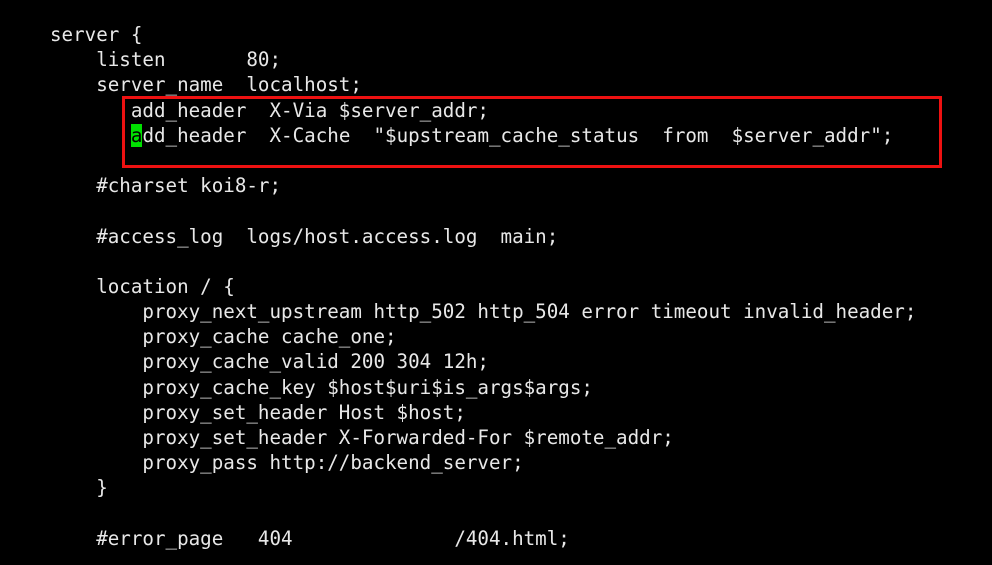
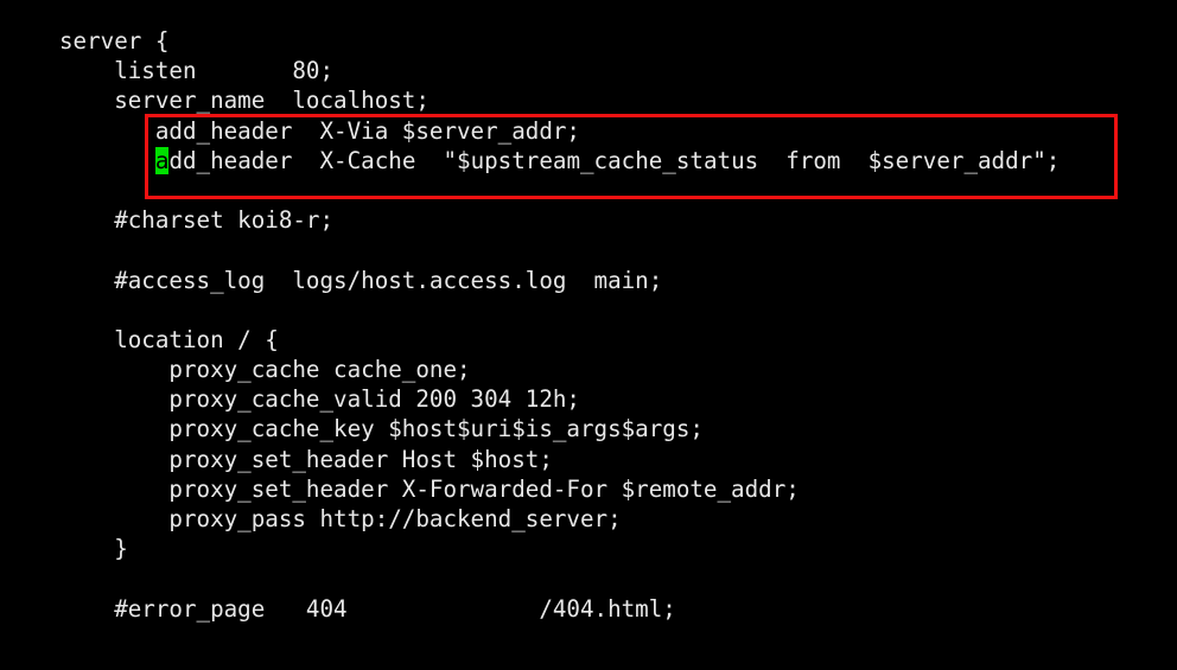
  server {
  listen 80;
  server_name localhost;
  add_header X-Via $server_addr;
  add_header X-Cache "$upstream_cache_status from $server_addr";
  #charset koi8-r;
  #access_log logs/host.access.log main;
  location / {
- proxy_next_upstream http_502 http_504 error timeout invalid_header;
  proxy_cache cache_one;
  proxy_cache_valid 200 304 12h;
  proxy_cache_key $host$uri$is_args$args;
  proxy_set_header Host $host;
  proxy_set_header X-Forwarded-For $remote_addr;
  proxy_pass http://backend_server;
  }
  #error_page 404 /404.html;
